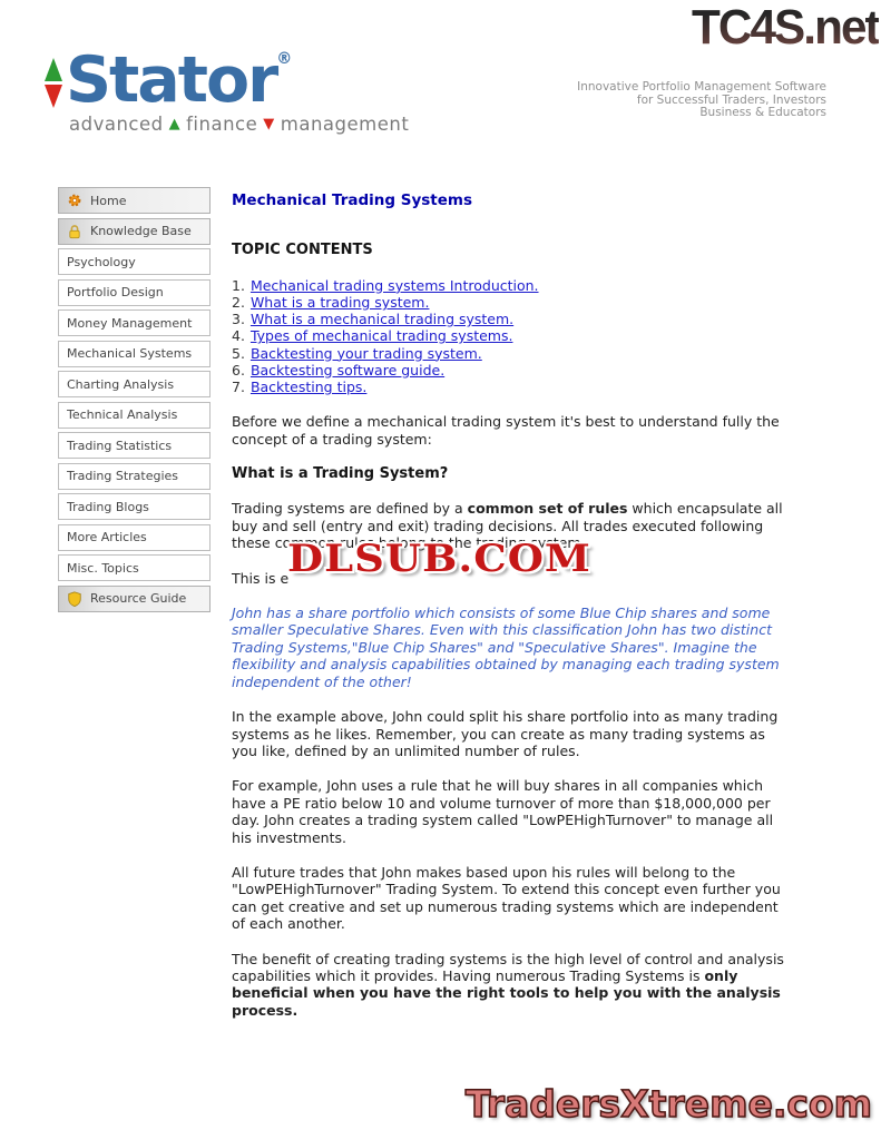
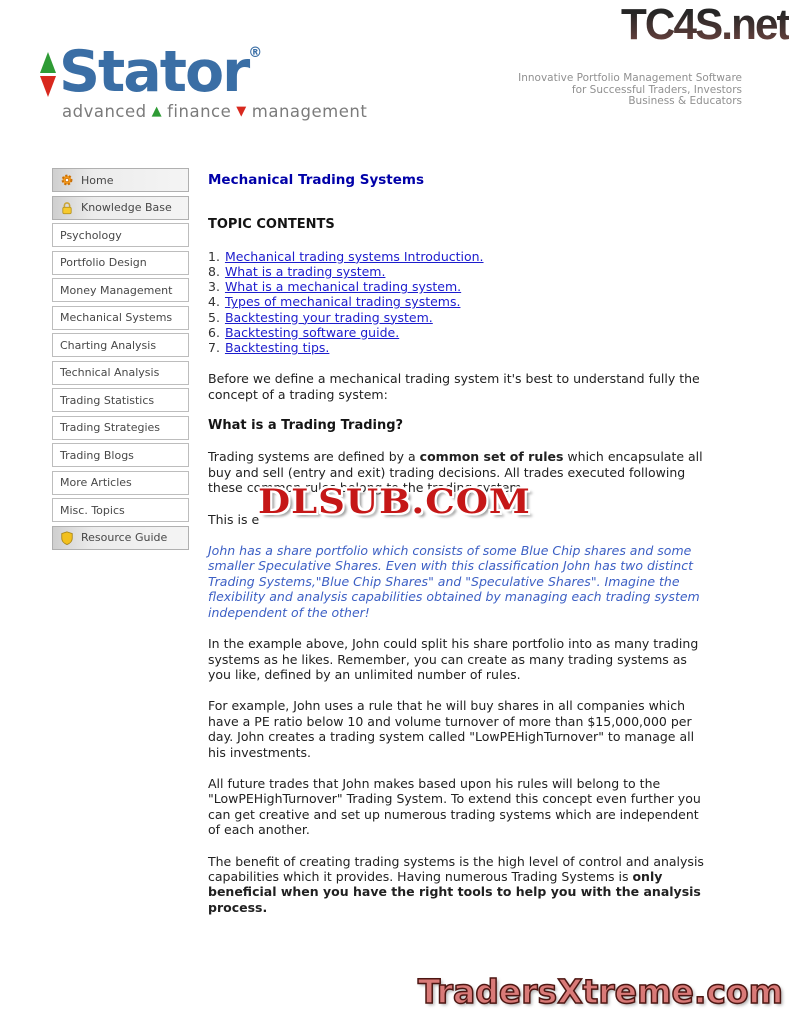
  TC4S.net
  Stator®
  advanced
  ▲
  finance
  ▼
  management
  Innovative Portfolio Management Software
  for Successful Traders, Investors
  Business & Educators
  Home
  Knowledge Base
  Psychology
  Portfolio Design
  Money Management
  Mechanical Systems
  Charting Analysis
  Technical Analysis
  Trading Statistics
  Trading Strategies
  Trading Blogs
  More Articles
  Misc. Topics
  Resource Guide
  Mechanical Trading Systems
  TOPIC CONTENTS
  1.
  Mechanical trading systems Introduction.
- 2.
+ 8.
  What is a trading system.
  3.
  What is a mechanical trading system.
  4.
  Types of mechanical trading systems.
  5.
  Backtesting your trading system.
  6.
  Backtesting software guide.
  7.
  Backtesting tips.
  Before we define a mechanical trading system it's best to understand fully the concept of a trading system:
- What is a Trading System?
+ What is a Trading Trading?
  Trading systems are defined by a common set of rules which encapsulate all buy and sell (entry and exit) trading decisions. All trades executed following these common rules belong to the trading system.
  This is e
  DLSUB.COM
  John has a share portfolio which consists of some Blue Chip shares and some smaller Speculative Shares. Even with this classification John has two distinct Trading Systems,"Blue Chip Shares" and "Speculative Shares". Imagine the flexibility and analysis capabilities obtained by managing each trading system independent of the other!
  In the example above, John could split his share portfolio into as many trading systems as he likes. Remember, you can create as many trading systems as you like, defined by an unlimited number of rules.
- For example, John uses a rule that he will buy shares in all companies which have a PE ratio below 10 and volume turnover of more than $18,000,000 per day. John creates a trading system called "LowPEHighTurnover" to manage all his investments.
+ For example, John uses a rule that he will buy shares in all companies which have a PE ratio below 10 and volume turnover of more than $15,000,000 per day. John creates a trading system called "LowPEHighTurnover" to manage all his investments.
  All future trades that John makes based upon his rules will belong to the "LowPEHighTurnover" Trading System. To extend this concept even further you can get creative and set up numerous trading systems which are independent of each another.
  The benefit of creating trading systems is the high level of control and analysis capabilities which it provides. Having numerous Trading Systems is only beneficial when you have the right tools to help you with the analysis process.
  TradersXtreme.com
